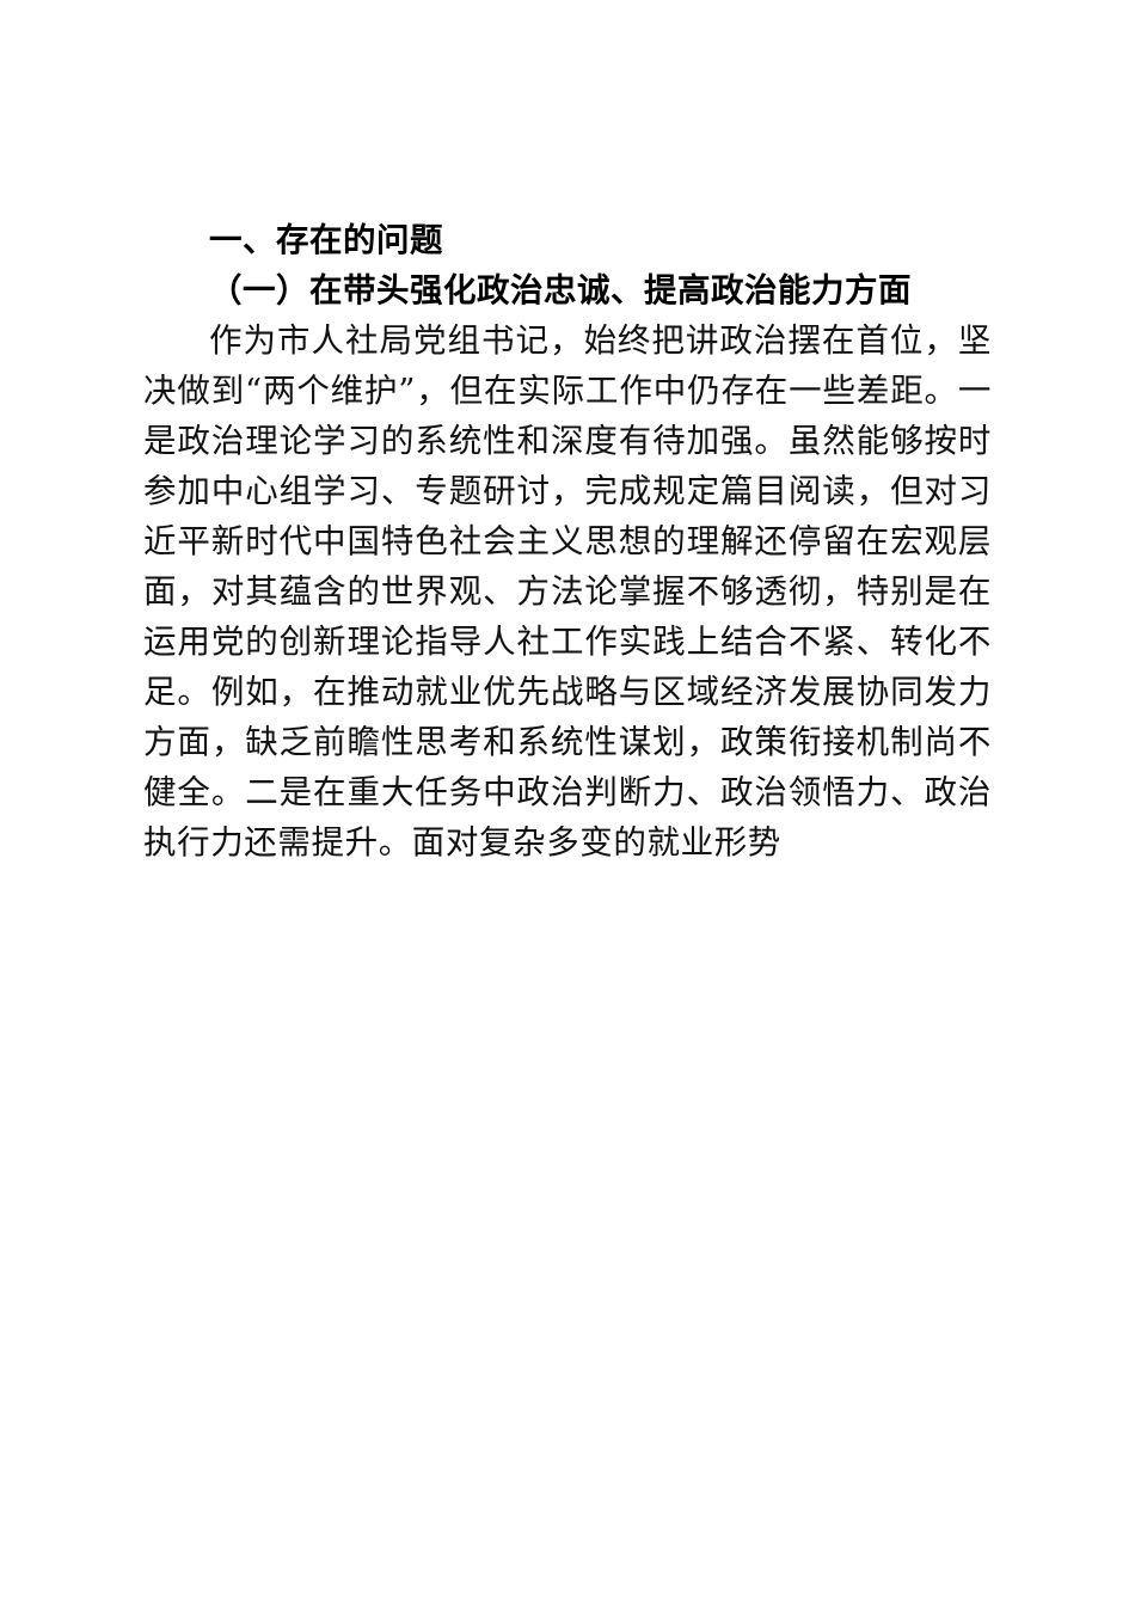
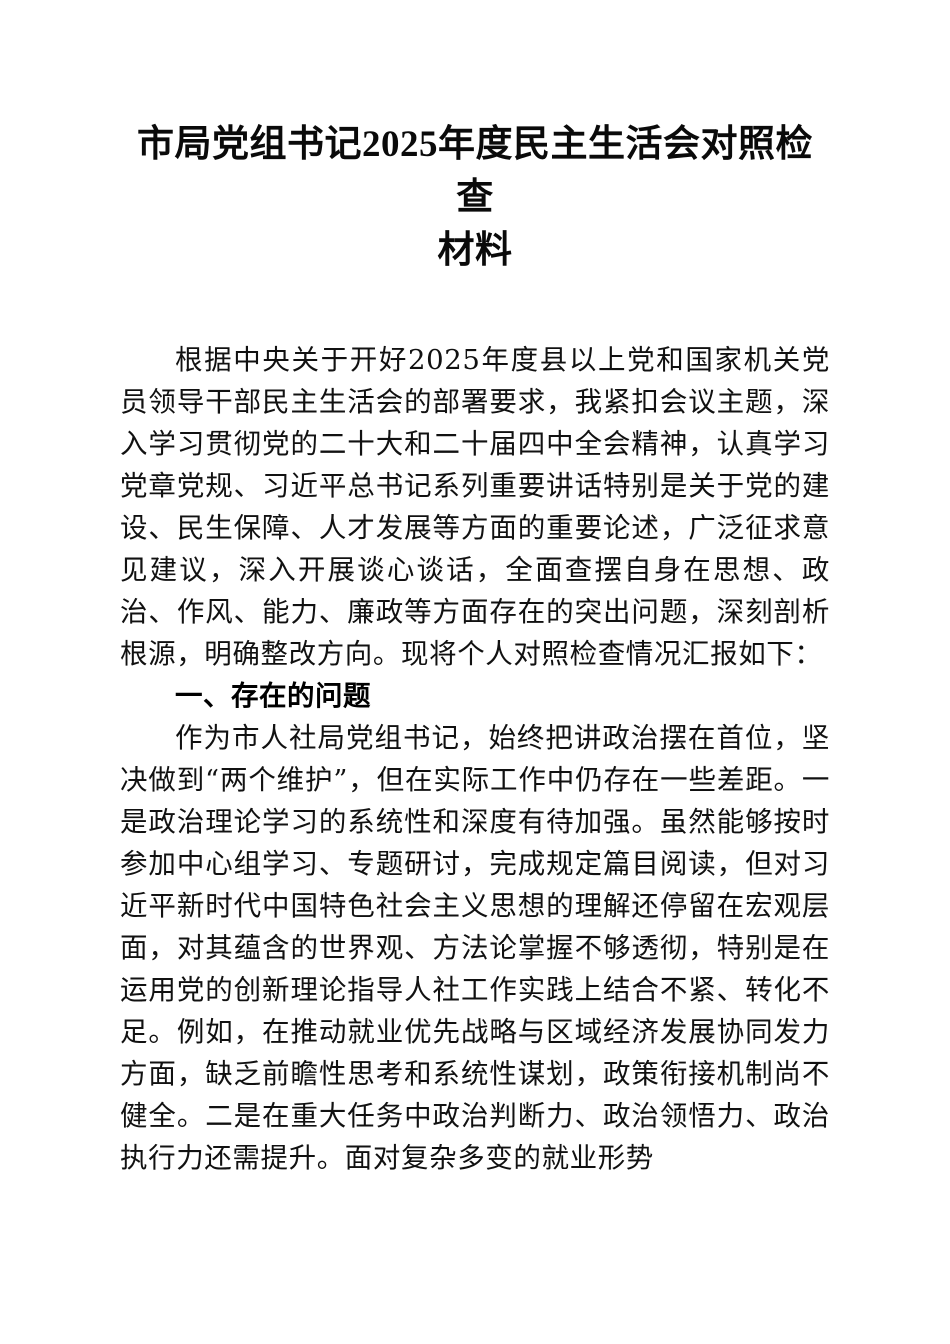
+ 市局党组书记2025年度民主生活会对照检查
+ 材料
+ 根据中央关于开好2025年度县以上党和国家机关党员领导干部民主生活会的部署要求，我紧扣会议主题，深入学习贯彻党的二十大和二十届四中全会精神，认真学习党章党规、习近平总书记系列重要讲话特别是关于党的建设、民生保障、人才发展等方面的重要论述，广泛征求意见建议，深入开展谈心谈话，全面查摆自身在思想、政治、作风、能力、廉政等方面存在的突出问题，深刻剖析根源，明确整改方向。现将个人对照检查情况汇报如下：
  一、存在的问题
- （一）在带头强化政治忠诚、提高政治能力方面
  作为市人社局党组书记，始终把讲政治摆在首位，坚决做到“两个维护”，但在实际工作中仍存在一些差距。一是政治理论学习的系统性和深度有待加强。虽然能够按时参加中心组学习、专题研讨，完成规定篇目阅读，但对习近平新时代中国特色社会主义思想的理解还停留在宏观层面，对其蕴含的世界观、方法论掌握不够透彻，特别是在运用党的创新理论指导人社工作实践上结合不紧、转化不足。例如，在推动就业优先战略与区域经济发展协同发力方面，缺乏前瞻性思考和系统性谋划，政策衔接机制尚不健全。二是在重大任务中政治判断力、政治领悟力、政治执行力还需提升。面对复杂多变的就业形势
